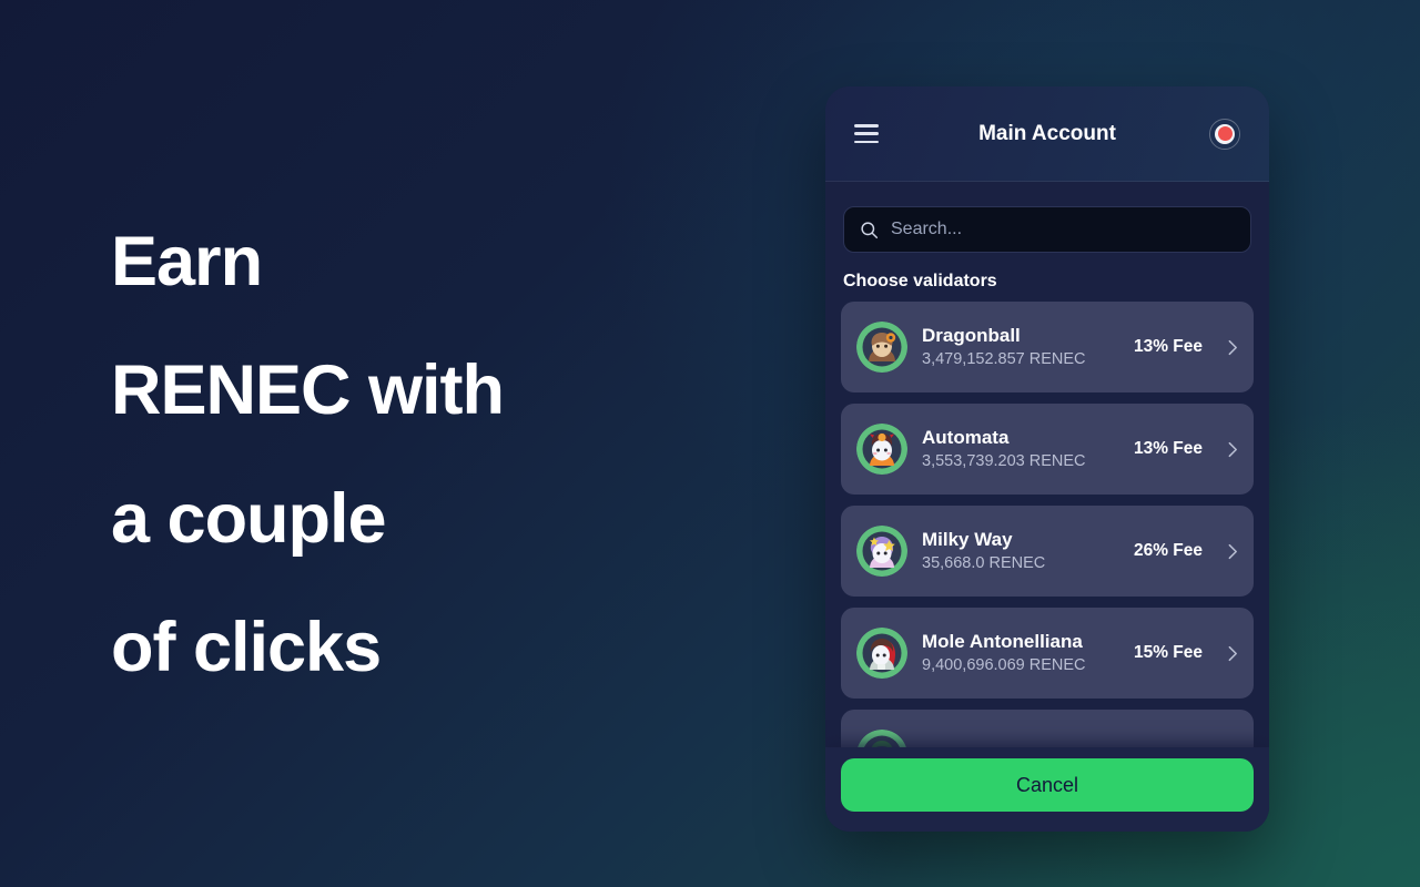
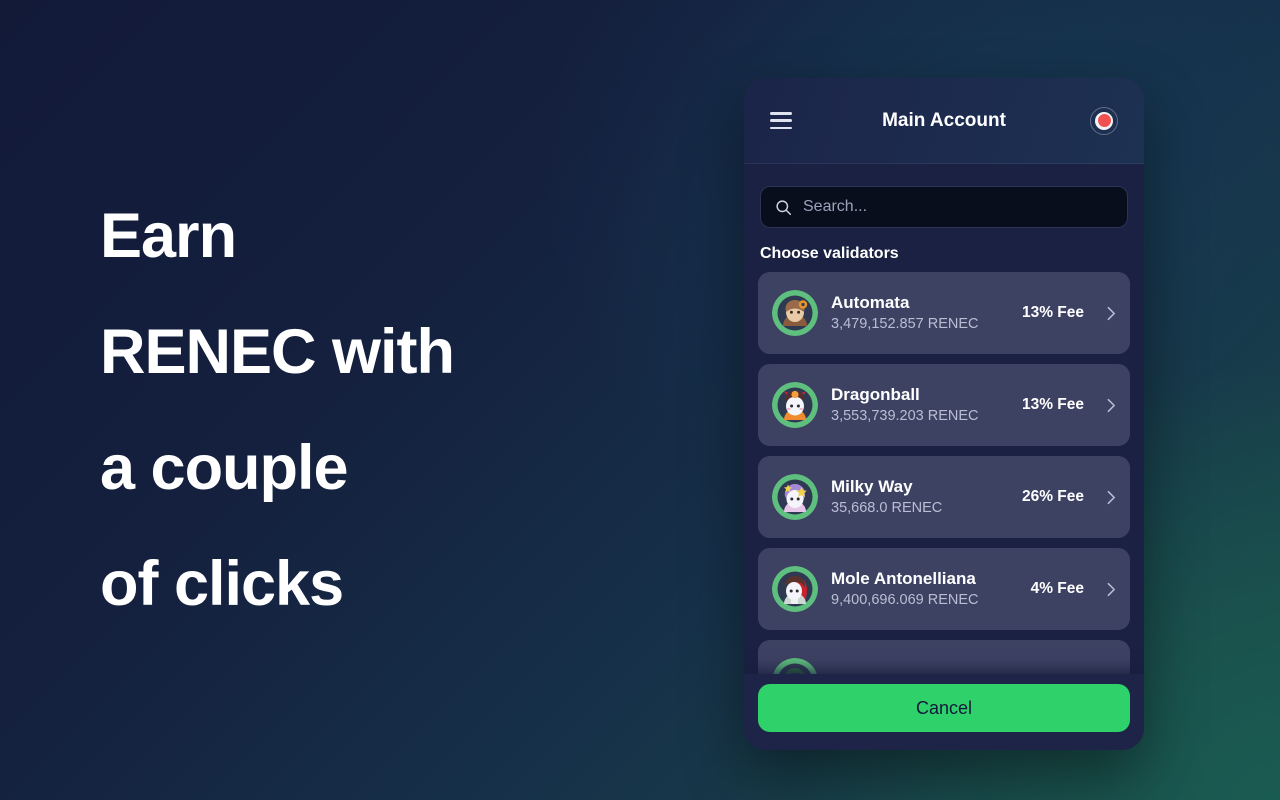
  Earn
  RENEC with
  a couple
  of clicks
  Main Account
  Search...
  Choose validators
- Dragonball
+ Automata
  3,479,152.857 RENEC
  13% Fee
- Automata
+ Dragonball
  3,553,739.203 RENEC
  13% Fee
  Milky Way
  35,668.0 RENEC
  26% Fee
  Mole Antonelliana
  9,400,696.069 RENEC
- 15% Fee
+ 4% Fee
  Cancel
